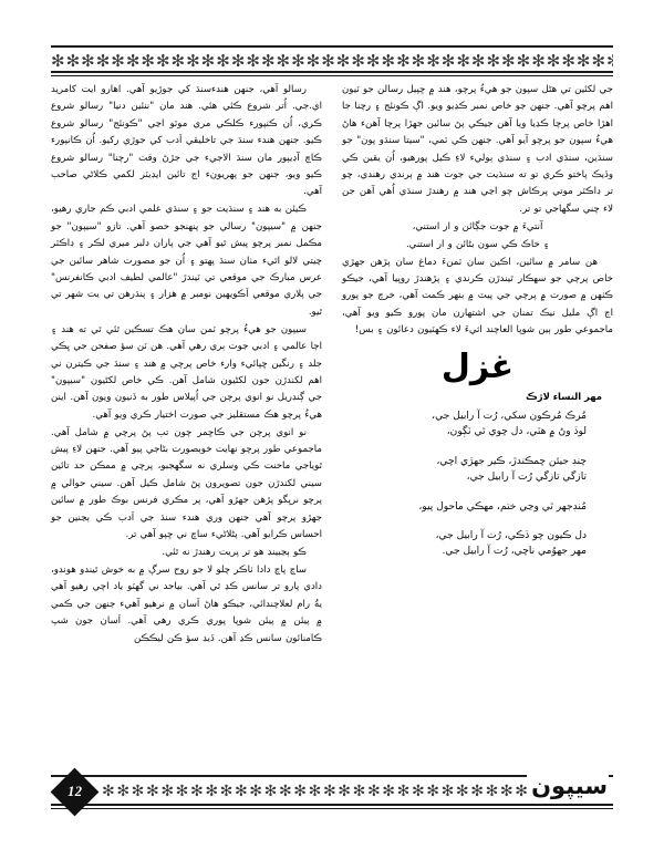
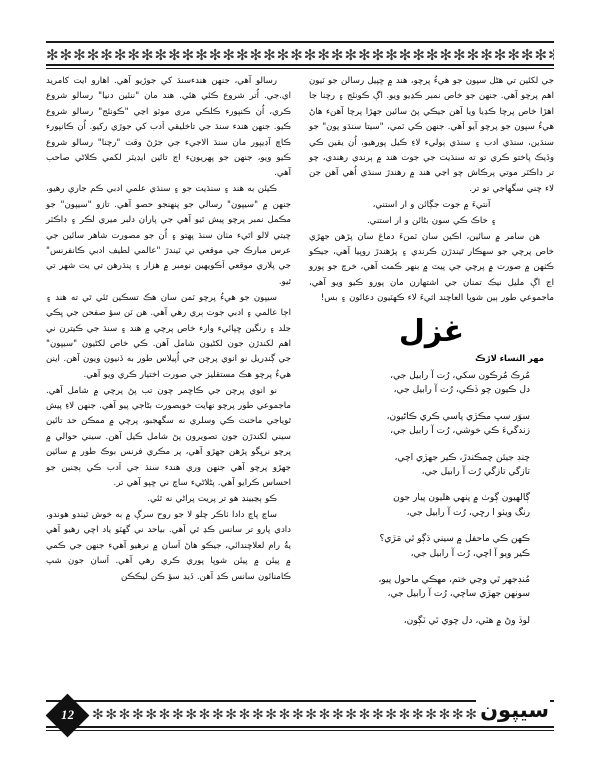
  ✻✻✻✻✻✻✻✻✻✻✻✻✻✻✻✻✻✻✻✻✻✻✻✻✻✻✻✻✻✻✻✻✻✻✻✻✻
  رسالو آهي، جنهن هندءسنڌ کي جوڙيو آهي. اهارو ايت کامريد اي.جي. اُتر شروع ڪئي هئي. هند مان "ننئين دنيا" رسالو شروع ڪري، اُن ڪنپورء ڪلڪي مري موٽو اڃي "ڪونئج" رسالو شروع ڪيو. جنهن هندء سنڌ جي تاخليقي اَدب کي جوڙي رکيو. اُن ڪانپورء ڪاڇ آڊيپور مان سنڌ الاجيء جي جڙڻ وقت "رچنا" رسالو شروع ڪيو ويو، جنهن جو پهريونء اڄ تائين ايڊيٽر لکمي ڪلاڻي صاحب آهي.
  ڪيئن به هند ۽ سنڌيت جو ۽ سنڌي علمي ادبي ڪم جاري رهيو، جنهن ۾ "سيپون" رسالي جو پنهنجو حصو آهي. تازو "سيپون" جو مڪمل نمبر پرچو پيش ٿيو آهي جي پاران دلبر ميري لڪر ۽ ڊاڪٽر چيتي لالو اٿيء مٺان سنڌ پهتو ۽ اُن جو مصورت شاهر سائين جي عرس مبارڪ جي موقعي تي ٽيندڙ "عالمي لطيف ادبي ڪانفرنس" جي پلاري موقعي اَڪويهين نومبر ۾ هزار ۽ پنڌرهن تي يت شهر تي ٿيو.
  سيپون جو هيءُ پرچو ٽمن سان هڪ تسڪين ٿئي ٿي ته هند ۽ اڄا عالمي ۽ ادبي جوت ٻري رهي آهي. هن ٽن سؤ صفحن جي ڀڪي جلد ۽ رنگين ڇپائيء وارء خاص پرچي ۾ هند ۽ سنڌ جي ڪيترن ني اهم لکندڙن جون لکڻيون شامل آهن. ڪي خاص لکڻيون "سيپون" جي ڳنڊريل نو انوي پرچن جي اُپيلاس طور به ڏنيون ويون آهن. اينن هيءُ پرچو هڪ مستقليز جي صورت اختيار ڪري ويو آهي.
  نو انوي پرچن جي ڪاڇمر چون تب پڻ پرچي ۾ شامل آهي. ماجموعي طور پرچو نهايت خوبصورت بڻاجي پيو آهي. جنهن لاءِ پيش ٿوياجي ماحنت ڪي وسلري نه سگهجبو، پرچي ۾ ممڪن حد تائين سيني لکندڙن جون تصويرون پڻ شامل ڪيل آهن. سيني حوالي ۾ پرچو نرڀگو پڙهن جهڙو آهي، پر مڪري فرنس بوڪ طور ۾ سائين جهڙو پرچو آهي جنهن وري هندء سنڌ جي اَدب ڪي ٻڃنين جو احساس ڪرايو آهي. پڻلاڻيء ساچ ني ڇپو آهي تر.
- ڪو ٻڃبينڊ هو تر پريت رهندڙ نه ٿئي.
+ ڪو ٻڃبينڊ هو تر پريت پراڻي نه ٿئي.
  ساچ پاچ دادا ٺاڪر چلو لا جو روح سرڳ ۾ به خوش ٿيندو هوندو، دادي پارو تر سانس ڪڍ ٿي آهي. بياحد ني گهٽو ياد اچي رهيو آهي يةُ رام لعلاچندائي، جيڪو هاڻ اَسان ۾ نرهيو آهيء جنهن جي ڪمي ۾ پيئن ۾ پيئن شوپا پوري ڪري رهي آهي. اَسان جون شپ ڪامنائون سانس ڪڍ آهن. ڏيڊ سؤ ڪن ليڪڪن
  جي لکئين تي هڻل سپون جو هيءُ پرچو، هند ۾ ڇپيل رسالن جو ٽيون اهم پرچو آهي. جنهن جو خاص نمبر ڪڍيو ويو. اڳ ڪونئج ۽ رچنا جا اهڙا خاص پرچا ڪڍيا ويا آهن جيڪي پڻ سائين جهڙا پرچا آهنء هاڻ هيءُ سپون جو پرچو آيو آهي. جنهن ڪي ٽمي، "سيتا سنڌو پون" جو سنڌين، سنڌي ادب ۽ سنڌي ٻوليء لاءِ ڪيل پورهيو، اُن يقين ڪي وڏيڪ پاختو ڪري تو ته سنڌيت جي جوت هند ۾ ٻرندي رهندي، چو تر ڊاڪٽر موتي پرڪاش چو اڃي هند ۾ رهندڙ سنڌي اُهي آهن جن لاء چني سگهاجي تو تر.
  آنتيءَ ۾ جوت جڳائن و ار استني،
  ۽ خاڪ ڪي سون بڻائن و ار استني.
  هن سامر ۾ سائين، اڪين سان ٽمنءَ دماغ سان پڙهن جهڙي خاص پرچي جو سهڪار ٿيندڙن ڪرندي ۽ پڙهندڙ روپيا آهي، جيڪو ڪٺهن ۾ صورت ۾ پرچي جي پيٽ ۾ بنهر ڪمت آهي، خرچ جو پورو اڃ اڳ مليل نيڪ تمنان جي اشتهارن مان پورو ڪيو ويو آهي، ماجموعي طور ٻين شوپا العاچند اثيءَ لاء ڪهٽيون دعائون ۽ بس!
  غزل
  مهر النساء لاڙڪ
  مُرڪ مُرڪون سکي، رُت آ رابيل جي،
- لوڏ وڻ ۾ هٽي، دل چوي ٿي ٽڳون،
+ دل ڪيون چو ڏڪي، رُت آ رابيل جي،
+ سوَر سڀ مڪڙي پاسي ڪري ڪاڻيون،
+ زندگيءَ ڪي خوشي، رُت آ رابيل جي،
  چنڊ جيئن چمڪندڙ، ڪير جهڙي اچي،
  تازگي تازگي رُت آ رابيل جي،
+ ڳالهيون ڳوٺ ۾ پنهي هليون پيار جون
+ رنگ ويٺو ا رڇي، رُت آ رابيل جي،
+ ڪهن ڪي ماحفل ۾ سيني ڌڳو ٿي مَڙي؟
+ ڪير ويو آ اچي، رُت آ رابيل جي،
  مُنڊجهر ٿي وڃي ختم، مهڪي ماحول پيو،
+ سونهن جهڙي ساچي، رُت آ رابيل جي،
- دل ڪيون چو ڏڪي، رُت آ رابيل جي،
+ لوڏ وڻ ۾ هٽي، دل چوي ٿي ٽڳون،
- مهر جهوُمي ناچي، رُت آ رابيل جي.
  ✻✻✻✻✻✻✻✻✻✻✻✻✻✻✻✻✻✻✻✻✻✻✻✻✻✻✻✻✻
  سيپون
